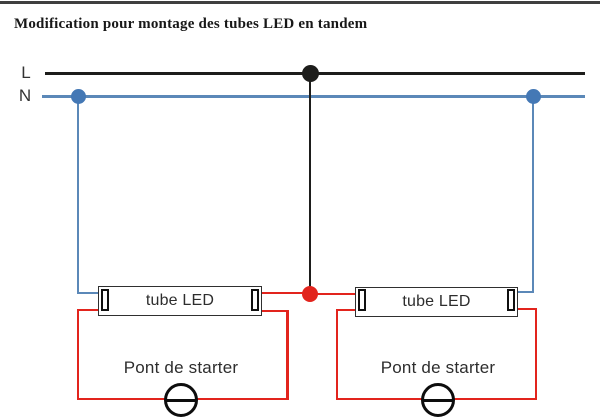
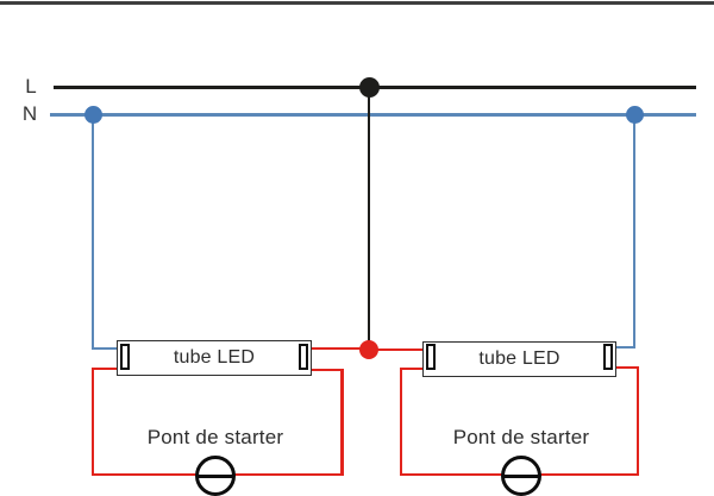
- Modification pour montage des tubes LED en tandem
  L
  N
  tube LED
  tube LED
  Pont de starter
  Pont de starter
